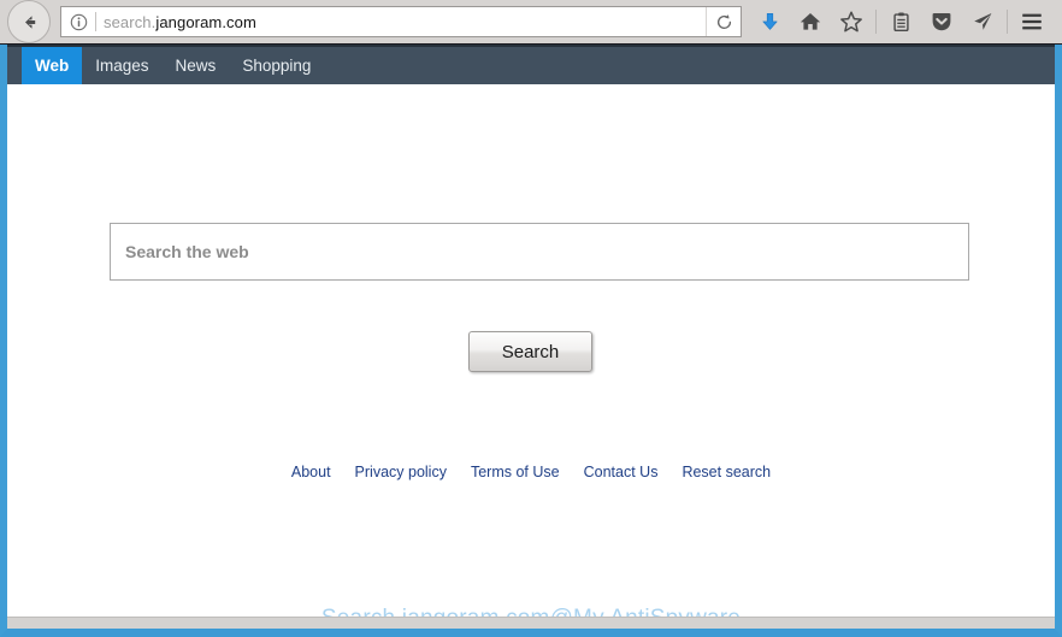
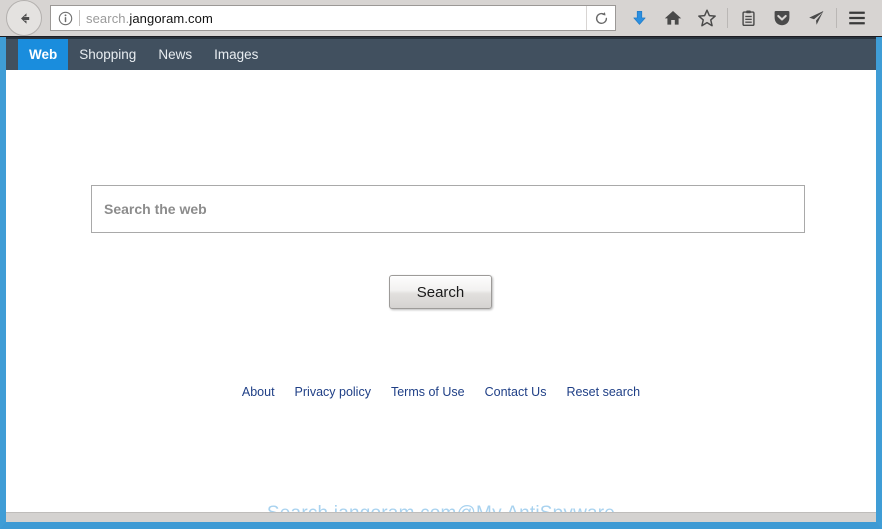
  search.jangoram.com
  Web
- Images
+ Shopping
  News
- Shopping
+ Images
  Search the web
  Search
  About Privacy policy Terms of Use Contact Us Reset search
